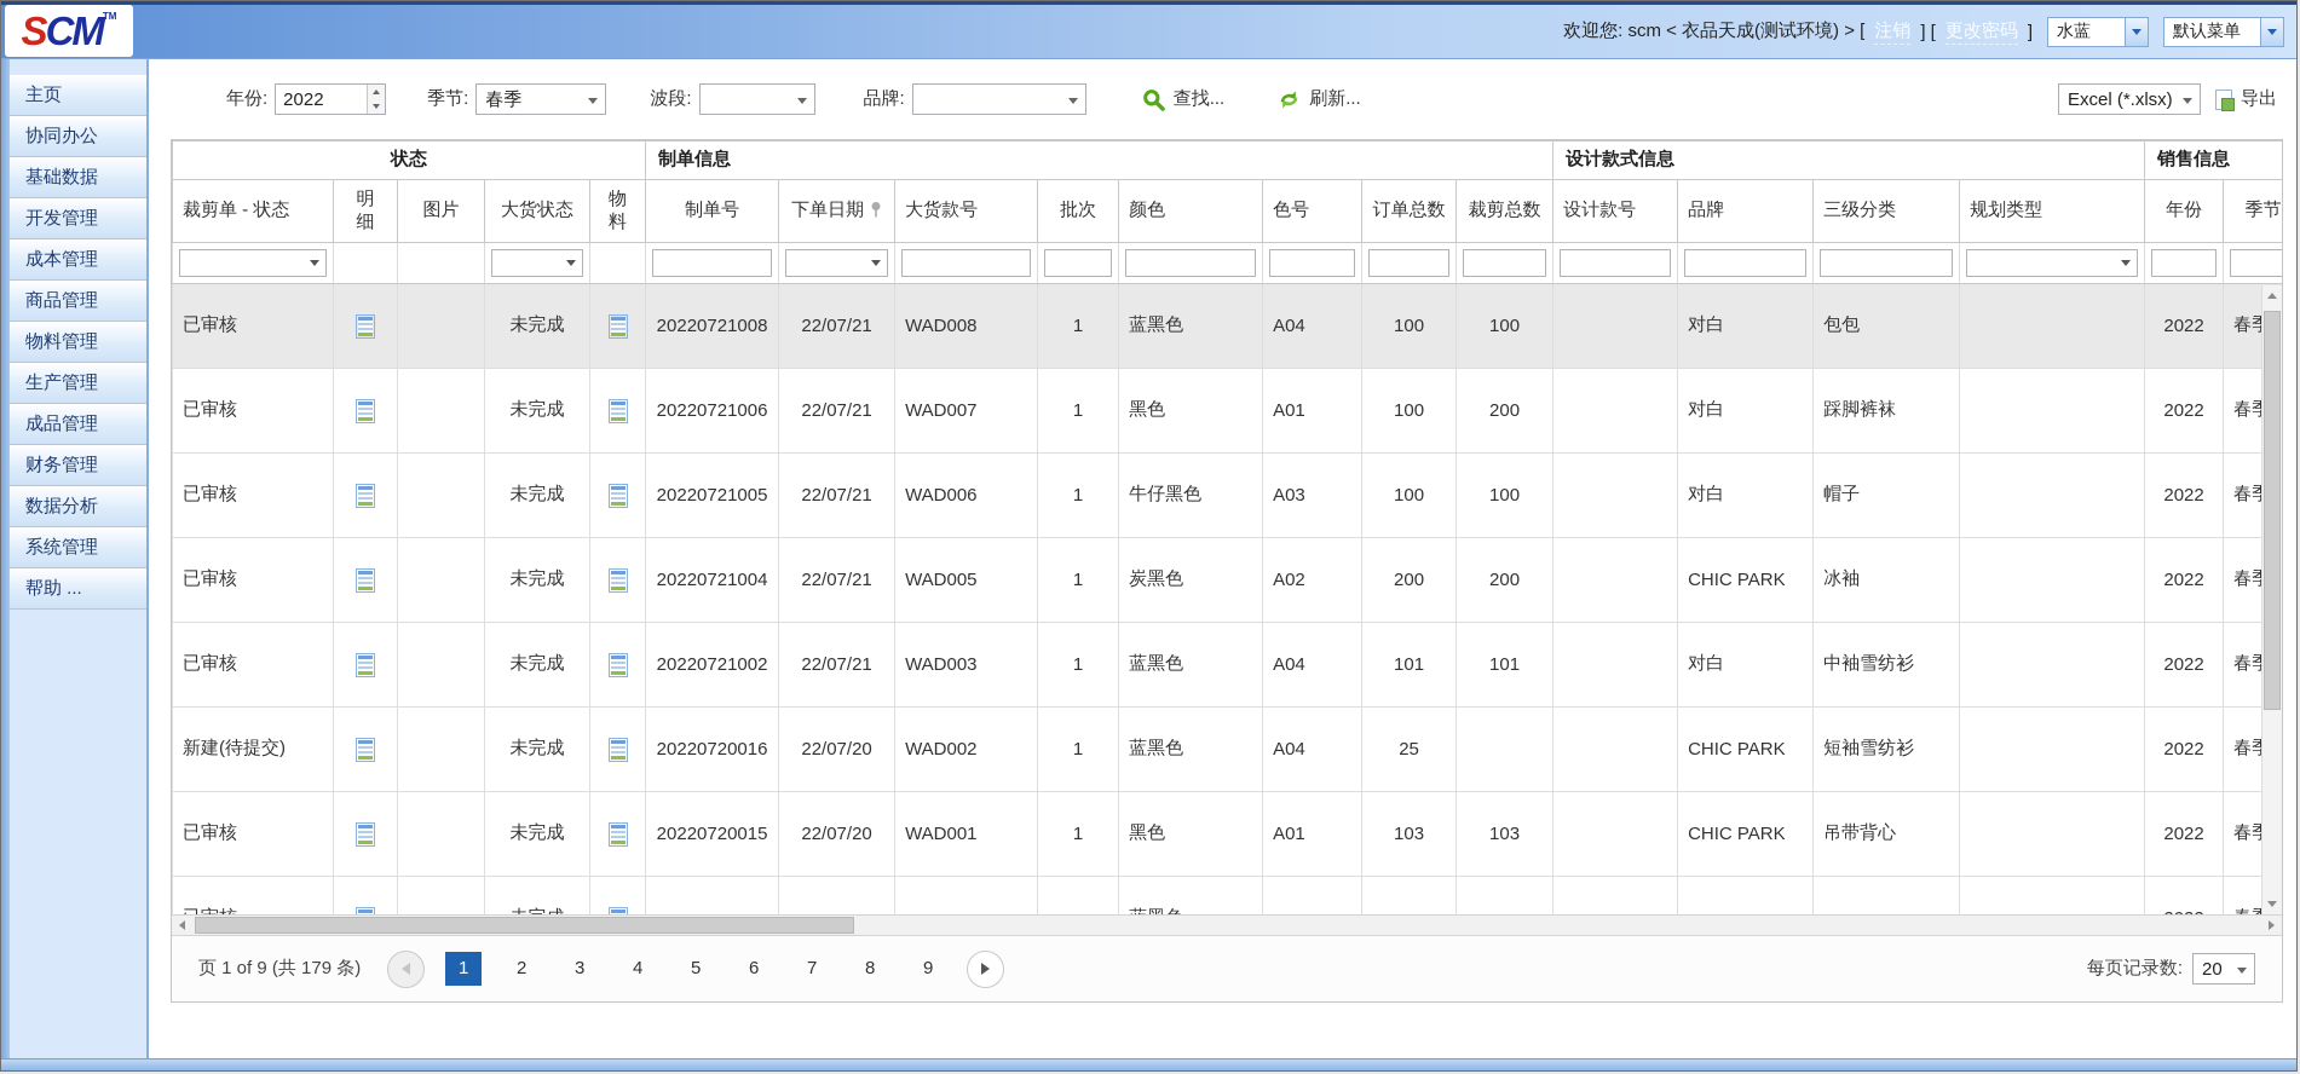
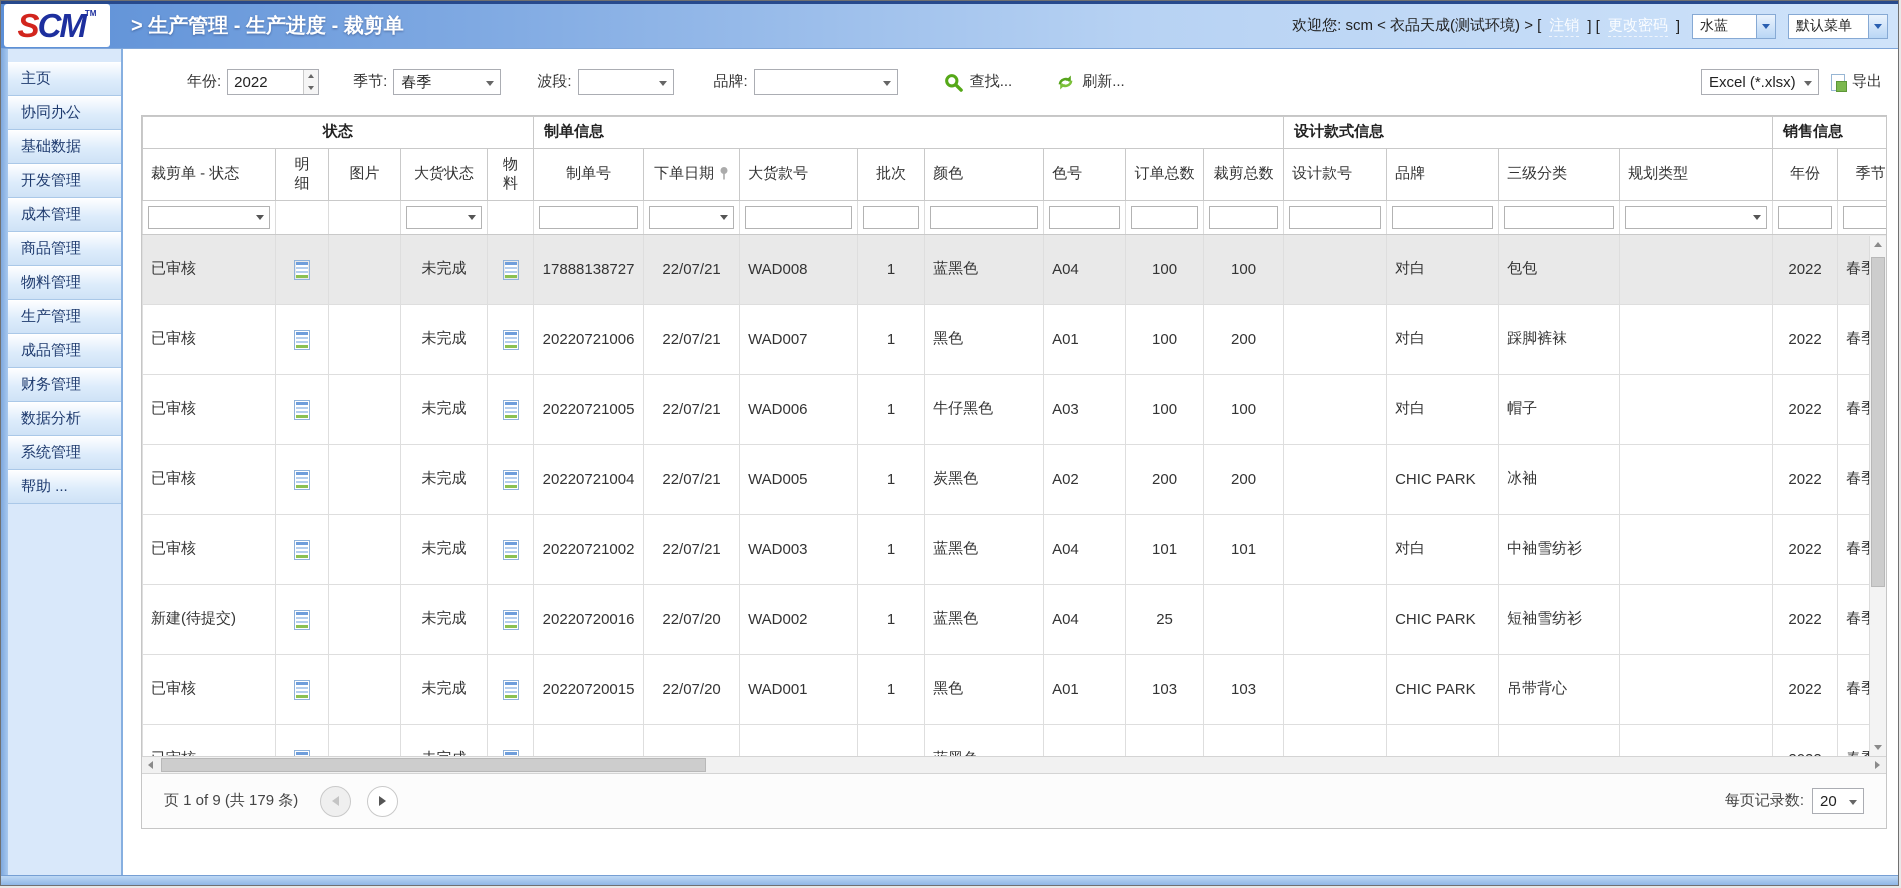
  S
  CM
  TM
+ > 生产管理 - 生产进度 - 裁剪单
  欢迎您: scm < 衣品天成(测试环境) > [
  注销
  ] [
  更改密码
  ]
  水蓝
  默认菜单
  主页
  协同办公
  基础数据
  开发管理
  成本管理
  商品管理
  物料管理
  生产管理
  成品管理
  财务管理
  数据分析
  系统管理
  帮助 ...
  年份:
  2022
  季节:
  春季
  波段:
  品牌:
  查找...
  刷新...
  Excel (*.xlsx)
  导出
  状态	制单信息	设计款式信息	销售信息
  裁剪单 - 状态	明细	图片	大货状态	物料	制单号	下单日期	大货款号	批次	颜色	色号	订单总数	裁剪总数	设计款号	品牌	三级分类	规划类型	年份	季节
- 已审核			未完成		20220721008	22/07/21	WAD008	1	蓝黑色	A04	100	100		对白	包包		2022	春
+ 已审核			未完成		17888138727	22/07/21	WAD008	1	蓝黑色	A04	100	100		对白	包包		2022	春
  已审核			未完成		20220721006	22/07/21	WAD007	1	黑色	A01	100	200		对白	踩脚裤袜		2022	春
  已审核			未完成		20220721005	22/07/21	WAD006	1	牛仔黑色	A03	100	100		对白	帽子		2022	春
  已审核			未完成		20220721004	22/07/21	WAD005	1	炭黑色	A02	200	200		CHIC PARK	冰袖		2022	春
  已审核			未完成		20220721002	22/07/21	WAD003	1	蓝黑色	A04	101	101		对白	中袖雪纺衫		2022	春
  新建(待提交)			未完成		20220720016	22/07/20	WAD002	1	蓝黑色	A04	25			CHIC PARK	短袖雪纺衫		2022	春
  已审核			未完成		20220720015	22/07/20	WAD001	1	黑色	A01	103	103		CHIC PARK	吊带背心		2022	春
  页 1 of 9 (共 179 条)
- 1
- 2
- 3
- 4
- 5
- 6
- 7
- 8
- 9
  每页记录数:
  20
